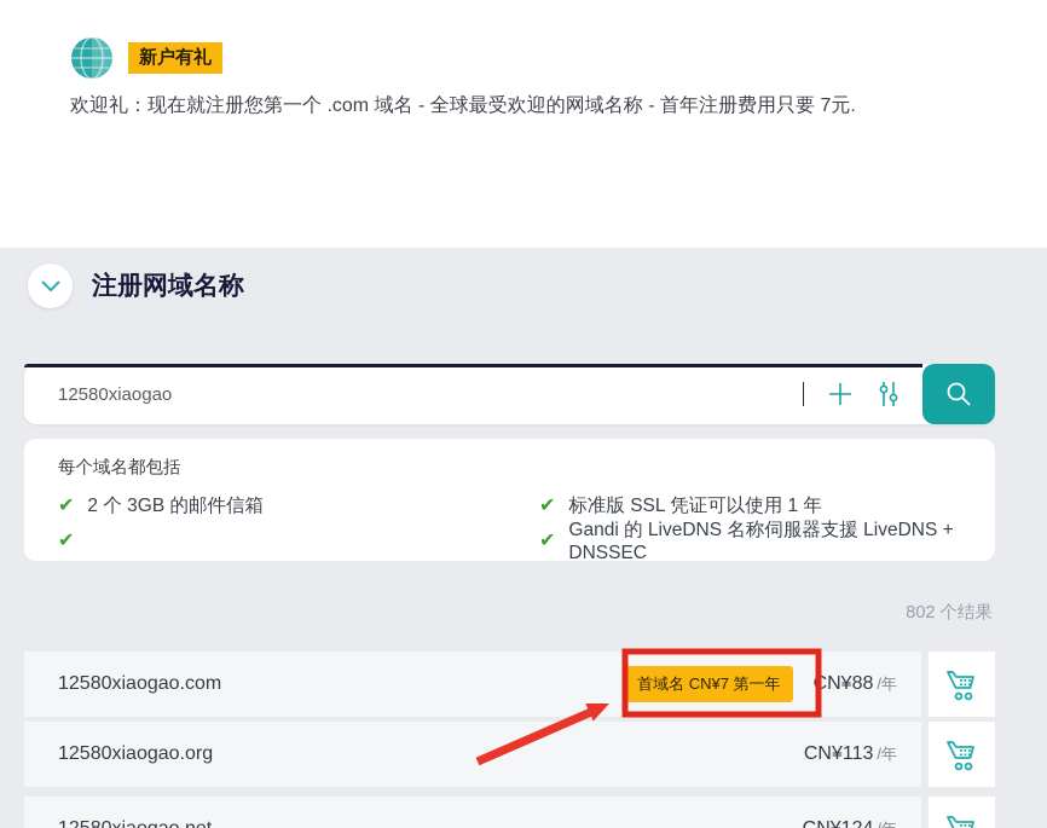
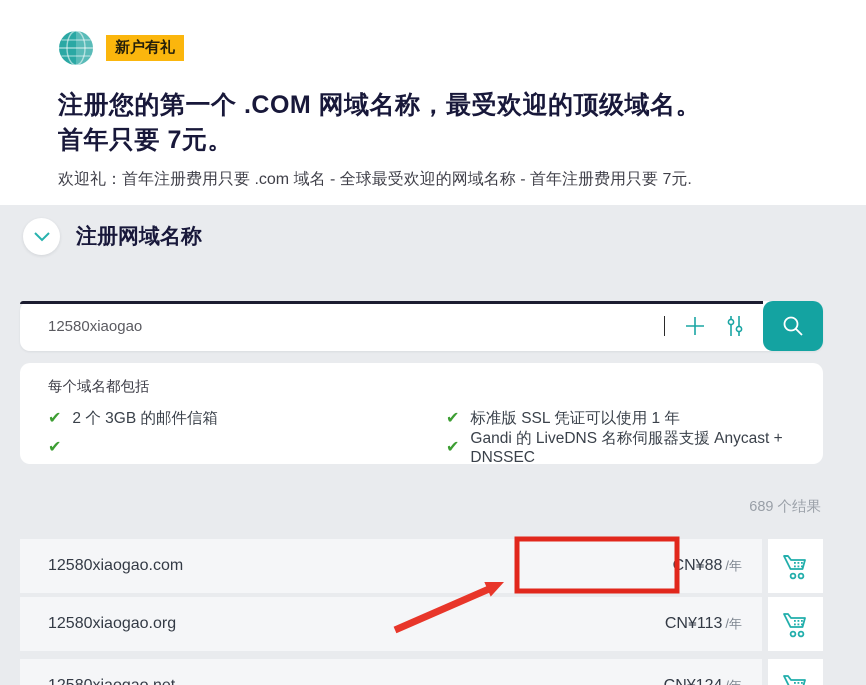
  新户有礼
+ 注册您的第一个 .COM 网域名称，最受欢迎的顶级域名。
+ 首年只要 7元。
- 欢迎礼：现在就注册您第一个 .com 域名 - 全球最受欢迎的网域名称 - 首年注册费用只要 7元.
+ 欢迎礼：首年注册费用只要 .com 域名 - 全球最受欢迎的网域名称 - 首年注册费用只要 7元.
  注册网域名称
  12580xiaogao
  每个域名都包括
  ✔
  2 个 3GB 的邮件信箱
  ✔
  ✔
  标准版 SSL 凭证可以使用 1 年
  ✔
- Gandi 的 LiveDNS 名称伺服器支援 LiveDNS + DNSSEC
+ Gandi 的 LiveDNS 名称伺服器支援 Anycast + DNSSEC
- 802 个结果
+ 689 个结果
  12580xiaogao.com
- 首域名 CN¥7 第一年
  N¥88
  /年
  12580xiaogao.org
  CN¥113
  /年
